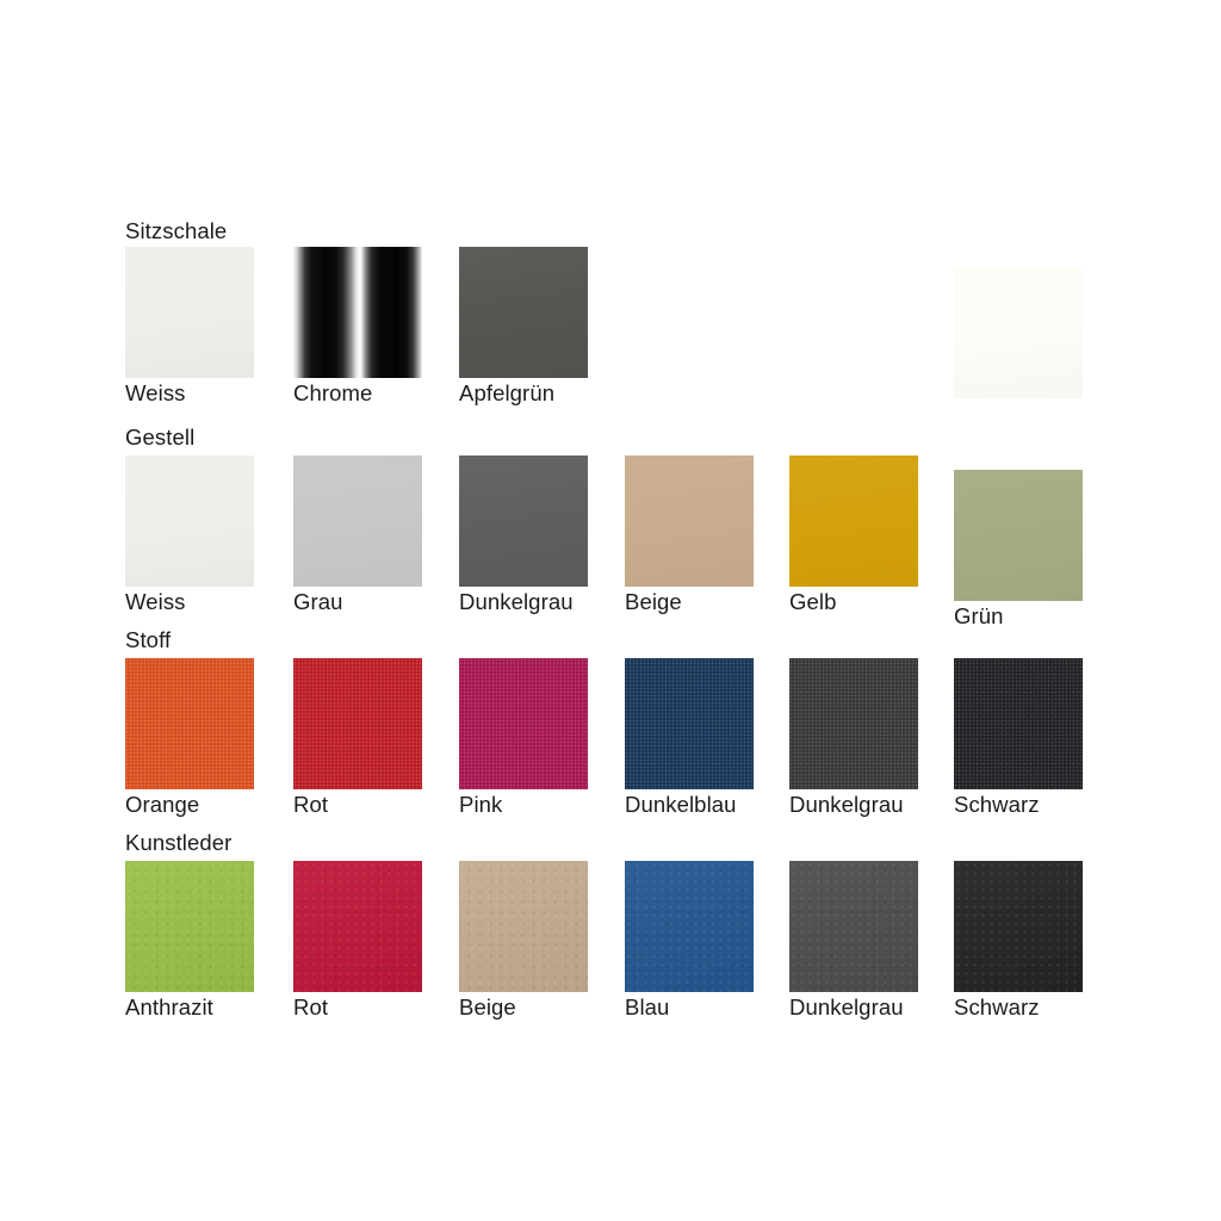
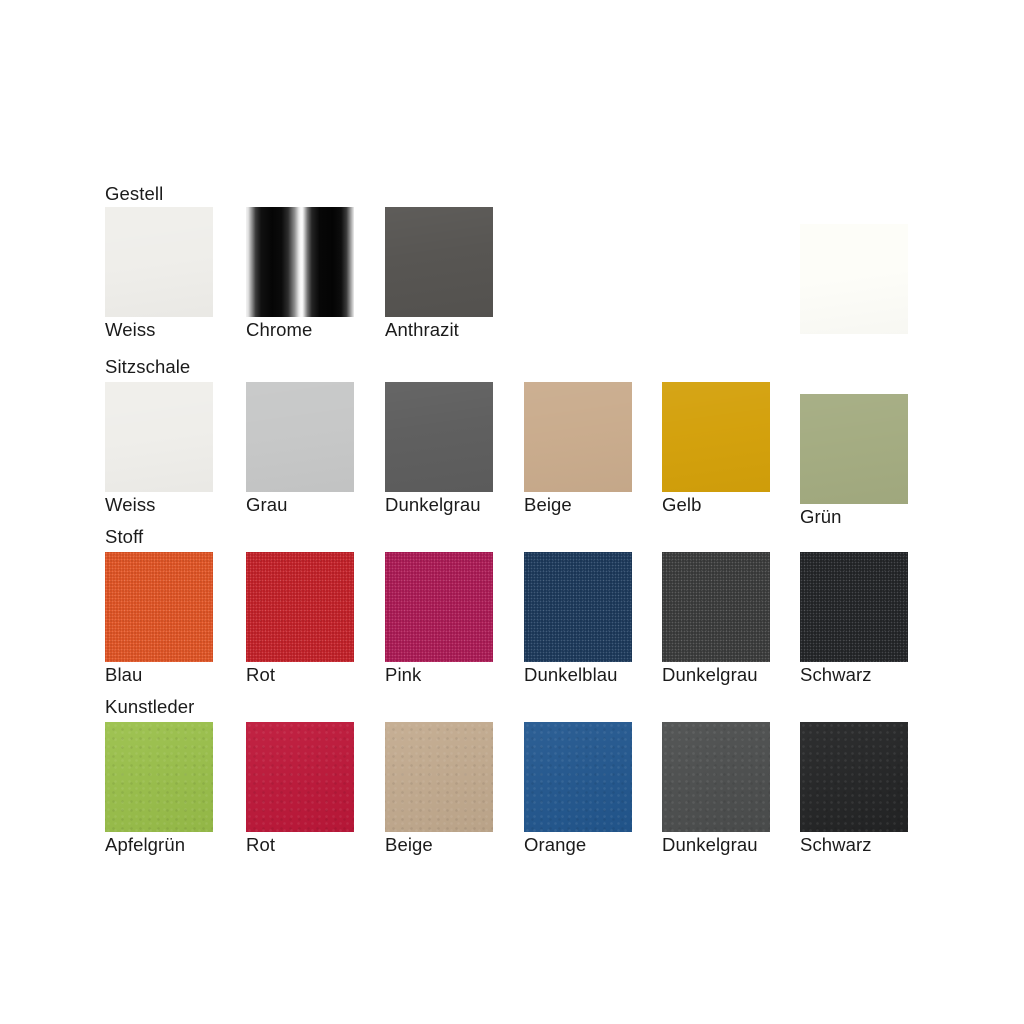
- Sitzschale
+ Gestell
  Weiss
  Chrome
- Apfelgrün
+ Anthrazit
- Gestell
+ Sitzschale
  Weiss
  Grau
  Dunkelgrau
  Beige
  Gelb
  Grün
  Stoff
- Orange
+ Blau
  Rot
  Pink
  Dunkelblau
  Dunkelgrau
  Schwarz
  Kunstleder
- Anthrazit
+ Apfelgrün
  Rot
  Beige
- Blau
+ Orange
  Dunkelgrau
  Schwarz
